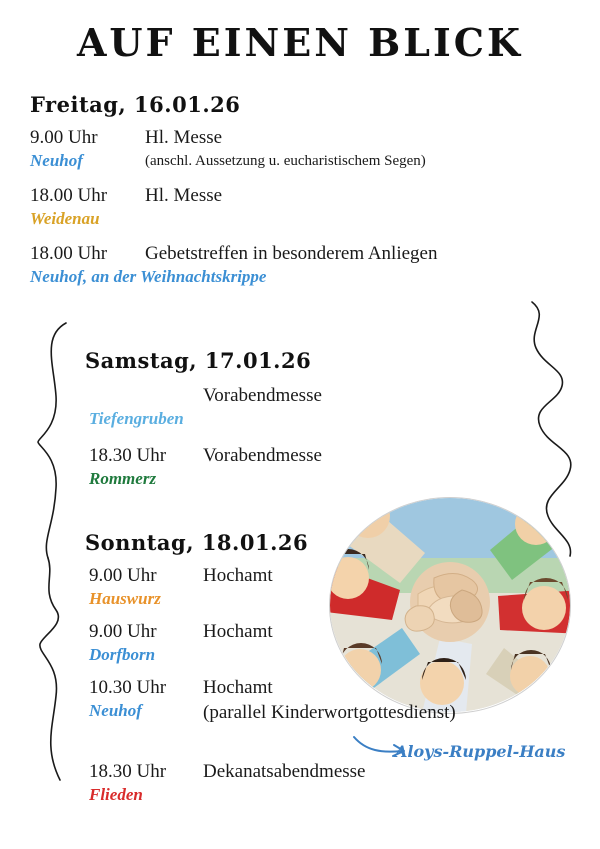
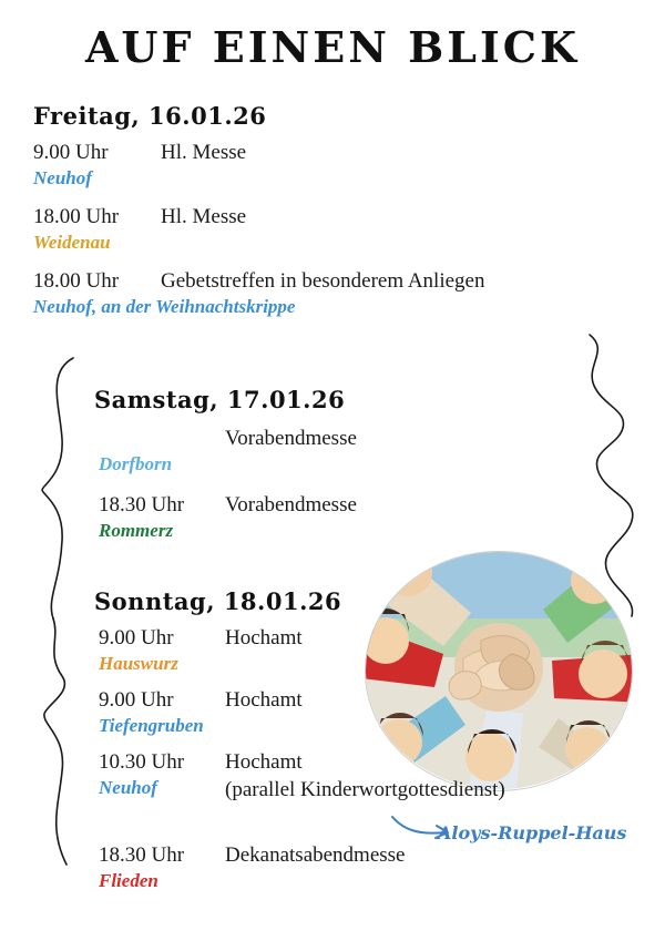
  AUF EINEN BLICK
  Freitag, 16.01.26
  9.00 Uhr
  Hl. Messe
  Neuhof
- (anschl. Aussetzung u. eucharistischem Segen)
  18.00 Uhr
  Hl. Messe
  Weidenau
  18.00 Uhr
  Gebetstreffen in besonderem Anliegen
  Neuhof, an der Weihnachtskrippe
  Samstag, 17.01.26
  Vorabendmesse
- Tiefengruben
+ Dorfborn
  18.30 Uhr
  Vorabendmesse
  Rommerz
  Sonntag, 18.01.26
  9.00 Uhr
  Hochamt
  Hauswurz
  9.00 Uhr
  Hochamt
- Dorfborn
+ Tiefengruben
  10.30 Uhr
  Hochamt
  Neuhof
  (parallel Kinderwortgottesdienst)
  18.30 Uhr
  Dekanatsabendmesse
  Flieden
  Aloys-Ruppel-Haus
